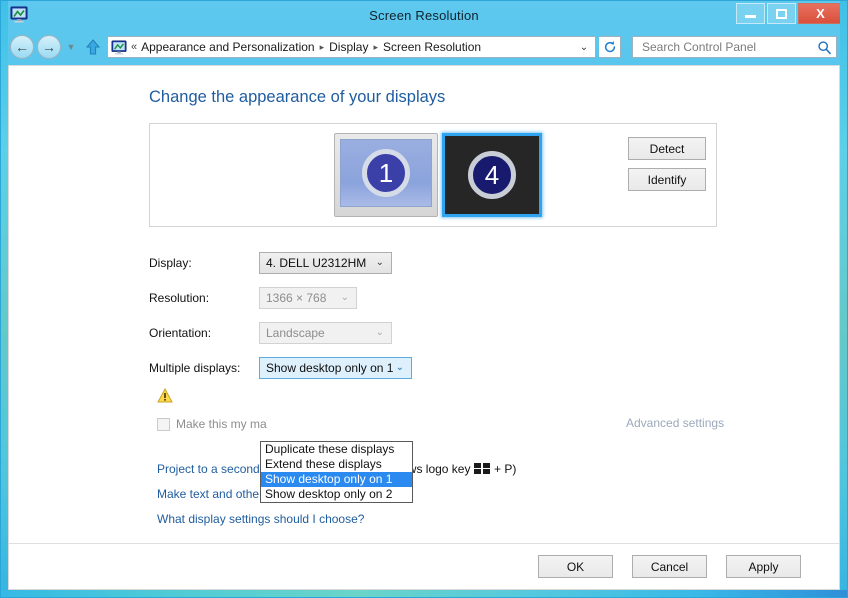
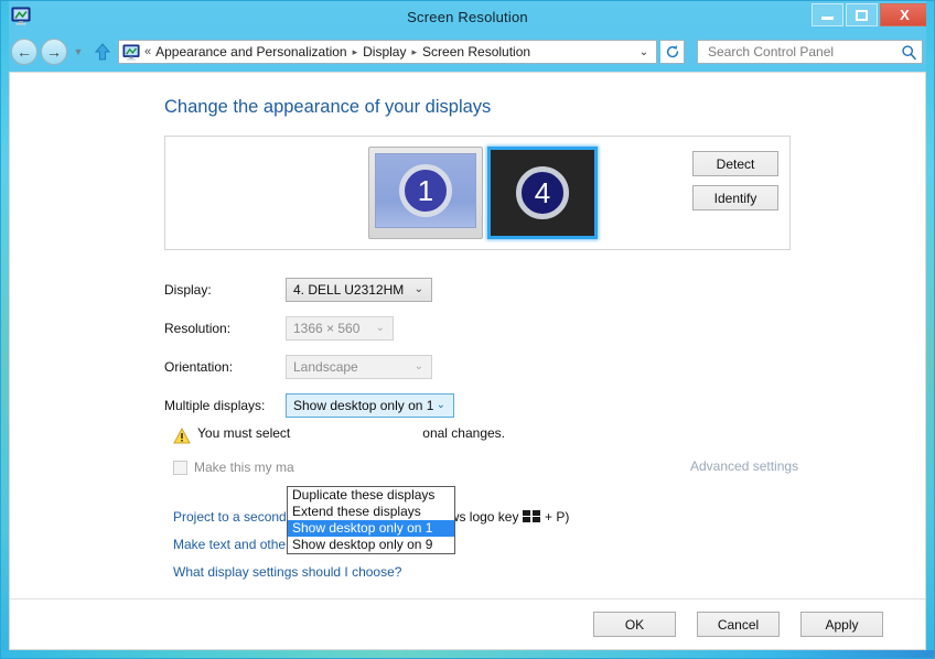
  Screen Resolution
  X
  ←
  →
  ▼
  «
  Appearance and Personalization
  ▸
  Display
  ▸
  Screen Resolution
  ⌄
  Search Control Panel
  Change the appearance of your displays
  1
  4
  Detect
  Identify
  Display:
  4. DELL U2312HM
  ⌄
  Resolution:
- 1366 × 768
+ 1366 × 560
  ⌄
  Orientation:
  Landscape
  ⌄
  Multiple displays:
  Show desktop only on 1
  ⌄
+ You must select onal changes.
  Make this my ma
  Advanced settings
  Project to a second
  + P)
  What display settings should I choose?
  Duplicate these displays
  Extend these displays
  Show desktop only on 1
- Show desktop only on 2
+ Show desktop only on 9
  OK
  Cancel
  Apply
